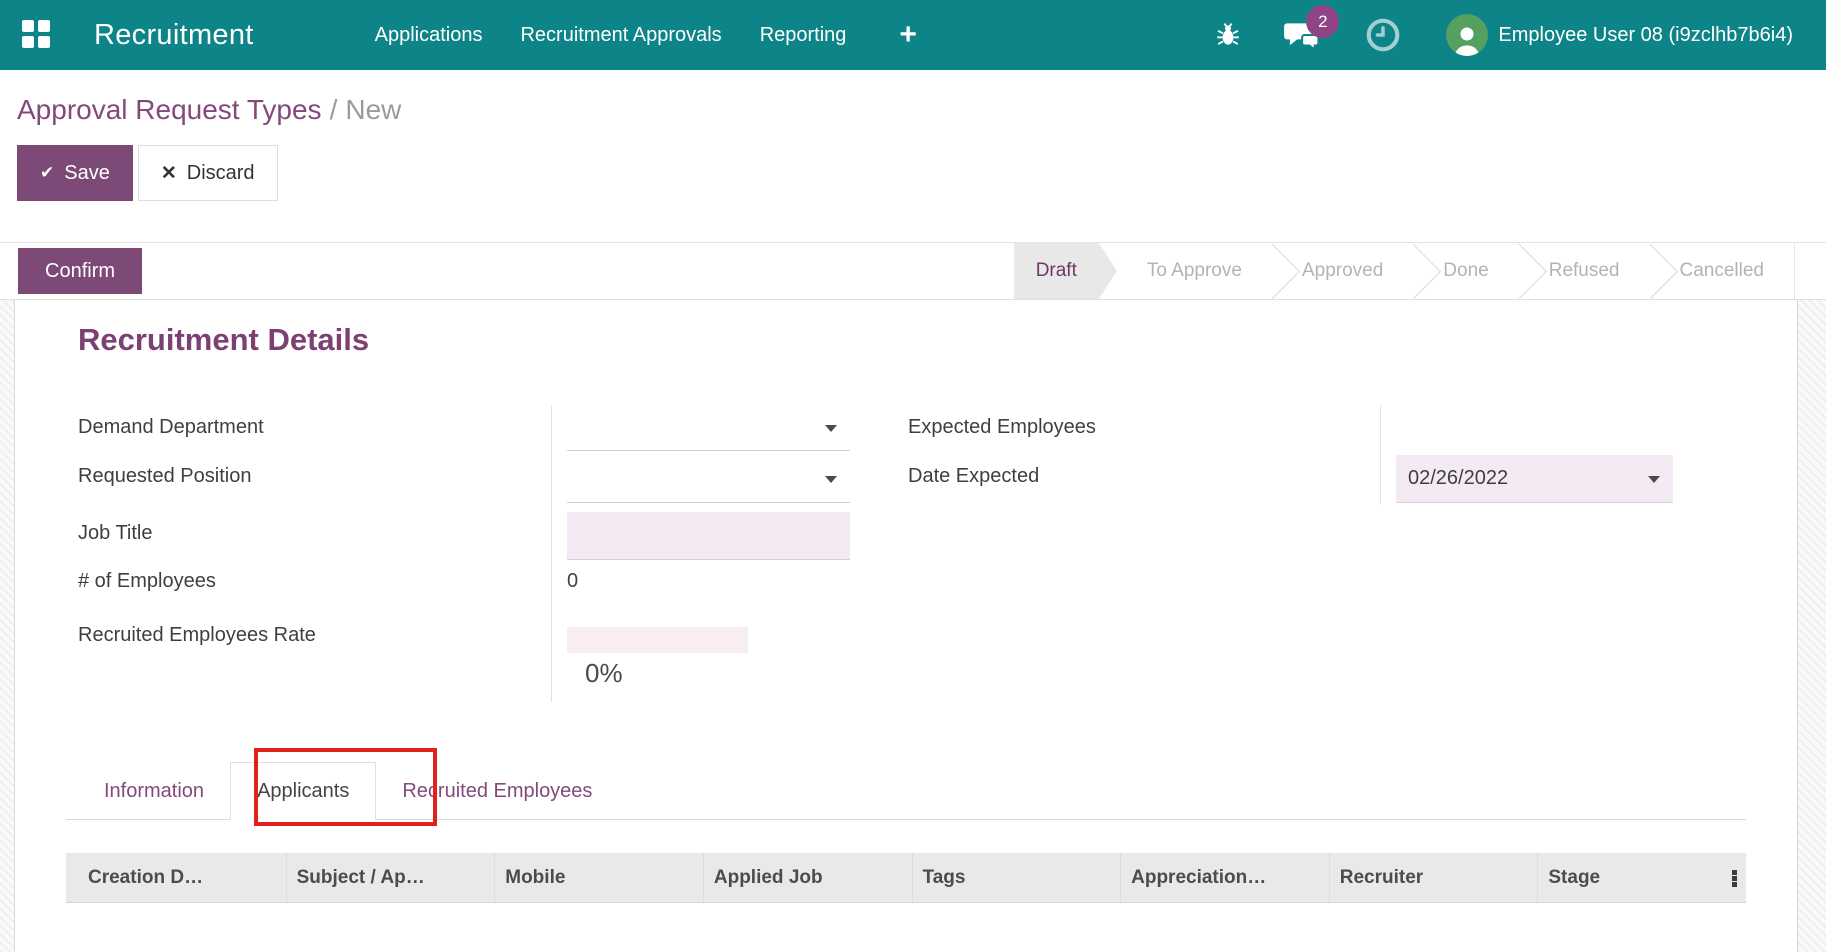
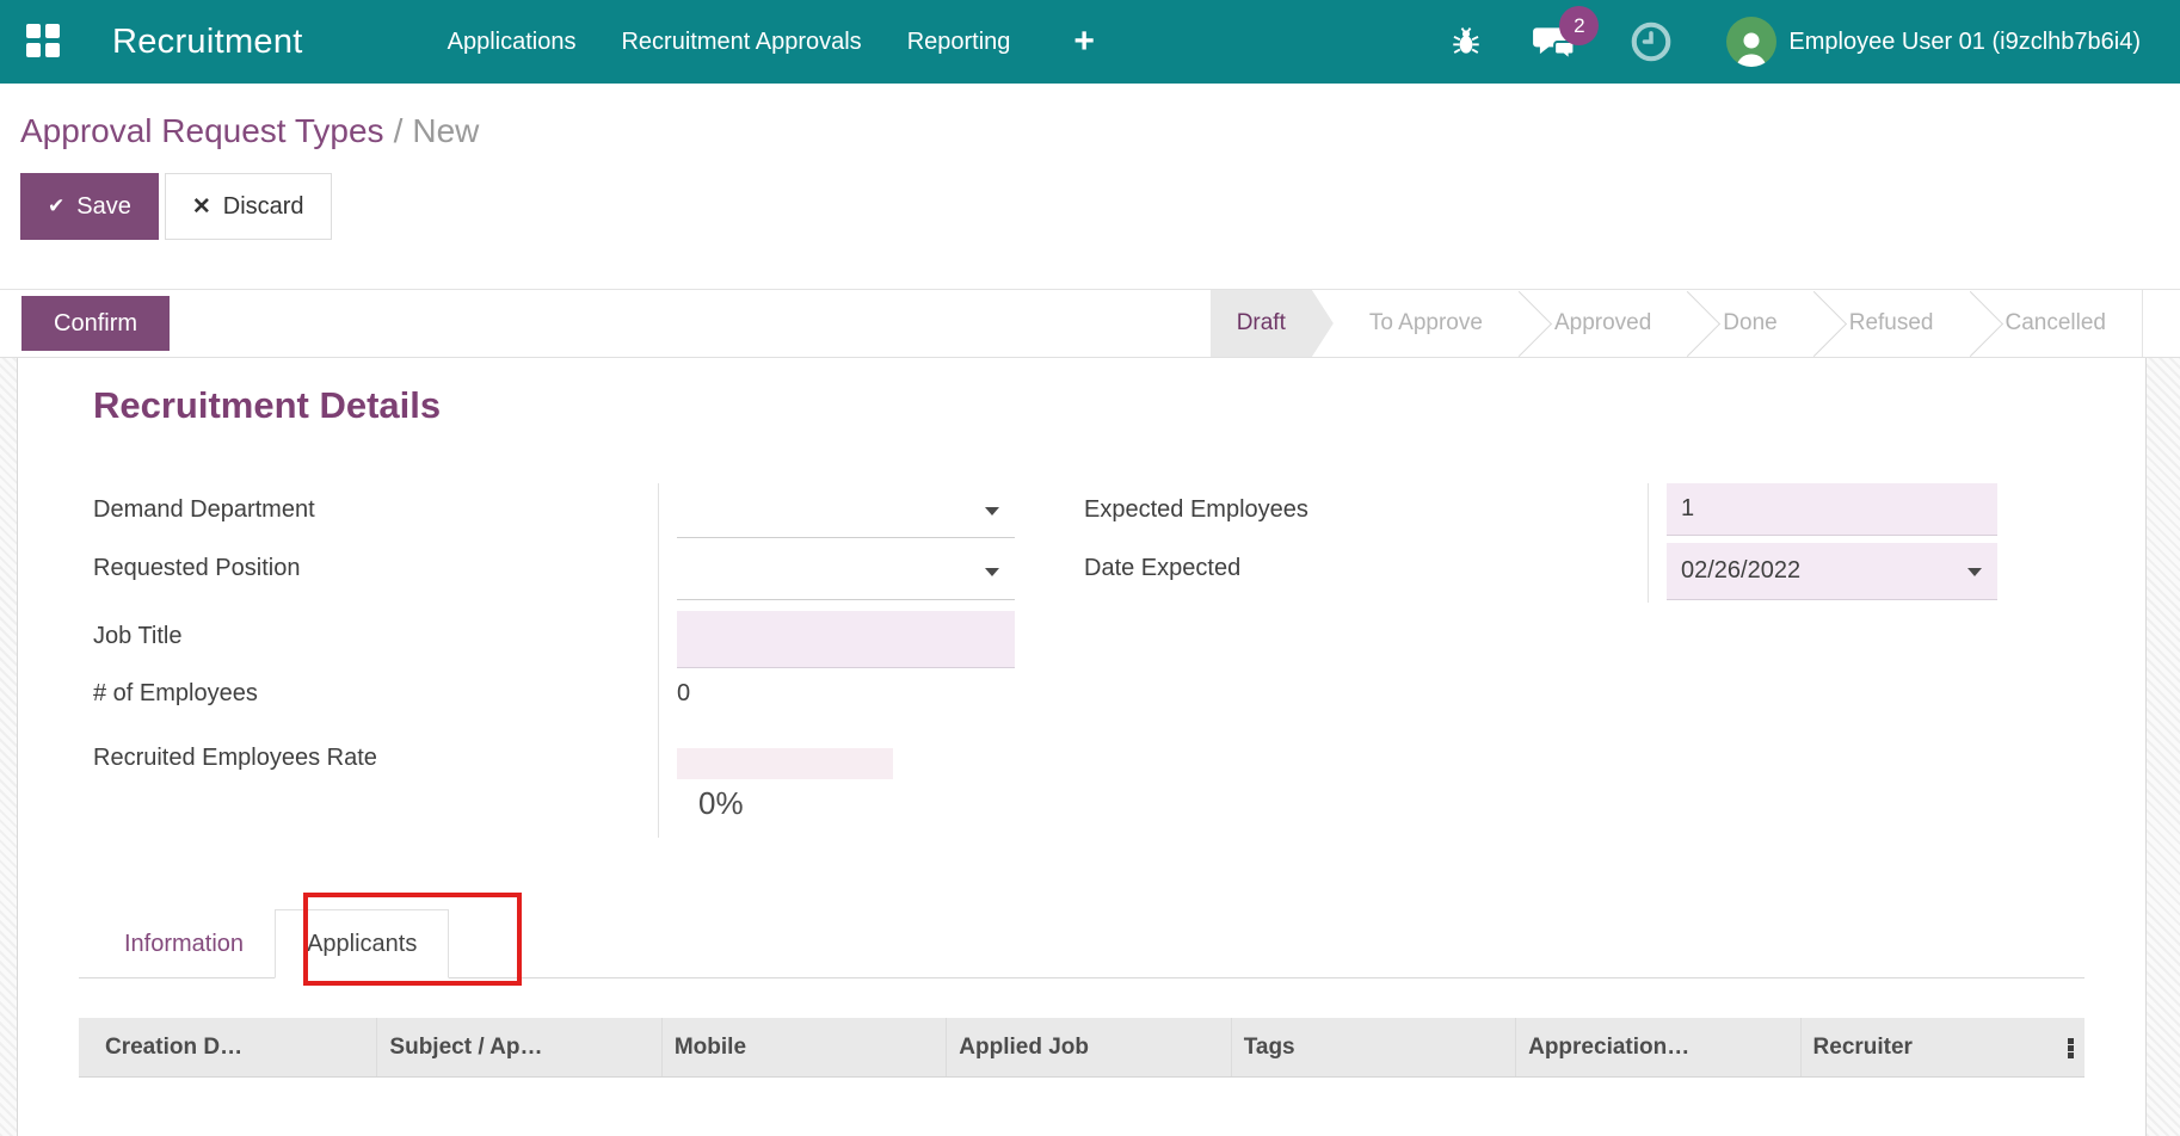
  Recruitment
  Applications
  Recruitment Approvals
  Reporting
  +
  2
- Employee User 08 (i9zclhb7b6i4)
+ Employee User 01 (i9zclhb7b6i4)
  Approval Request Types / New
  ✔
  Save
  ✕
  Discard
  Confirm
  Draft
  To Approve
  Approved
  Done
  Refused
  Cancelled
  Recruitment Details
  Demand Department
  Requested Position
  Job Title
  # of Employees
  0
  Recruited Employees Rate
  0%
  Expected Employees
+ 1
  Date Expected
  02/26/2022
  Information
  Applicants
- Recruited Employees
  Creation D…
  Subject / Ap…
  Mobile
  Applied Job
  Tags
  Appreciation…
  Recruiter
- Stage
